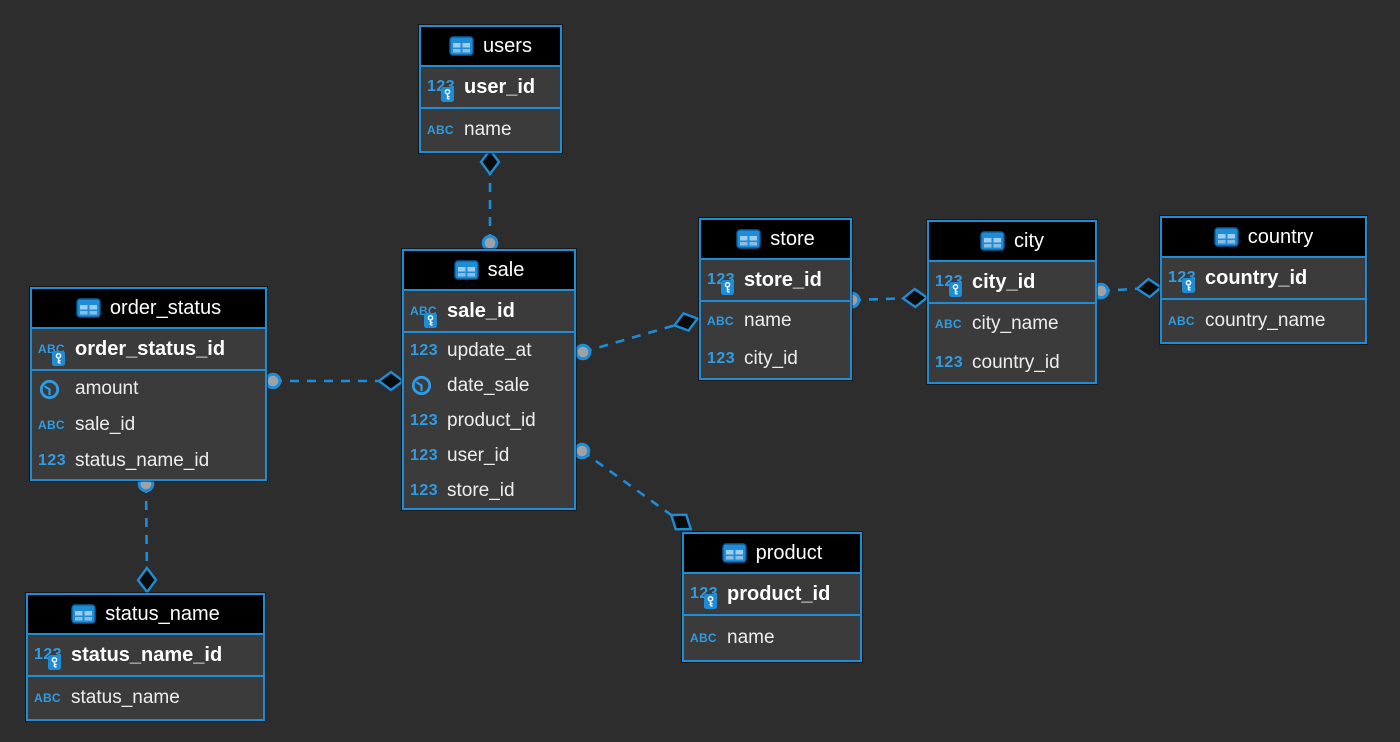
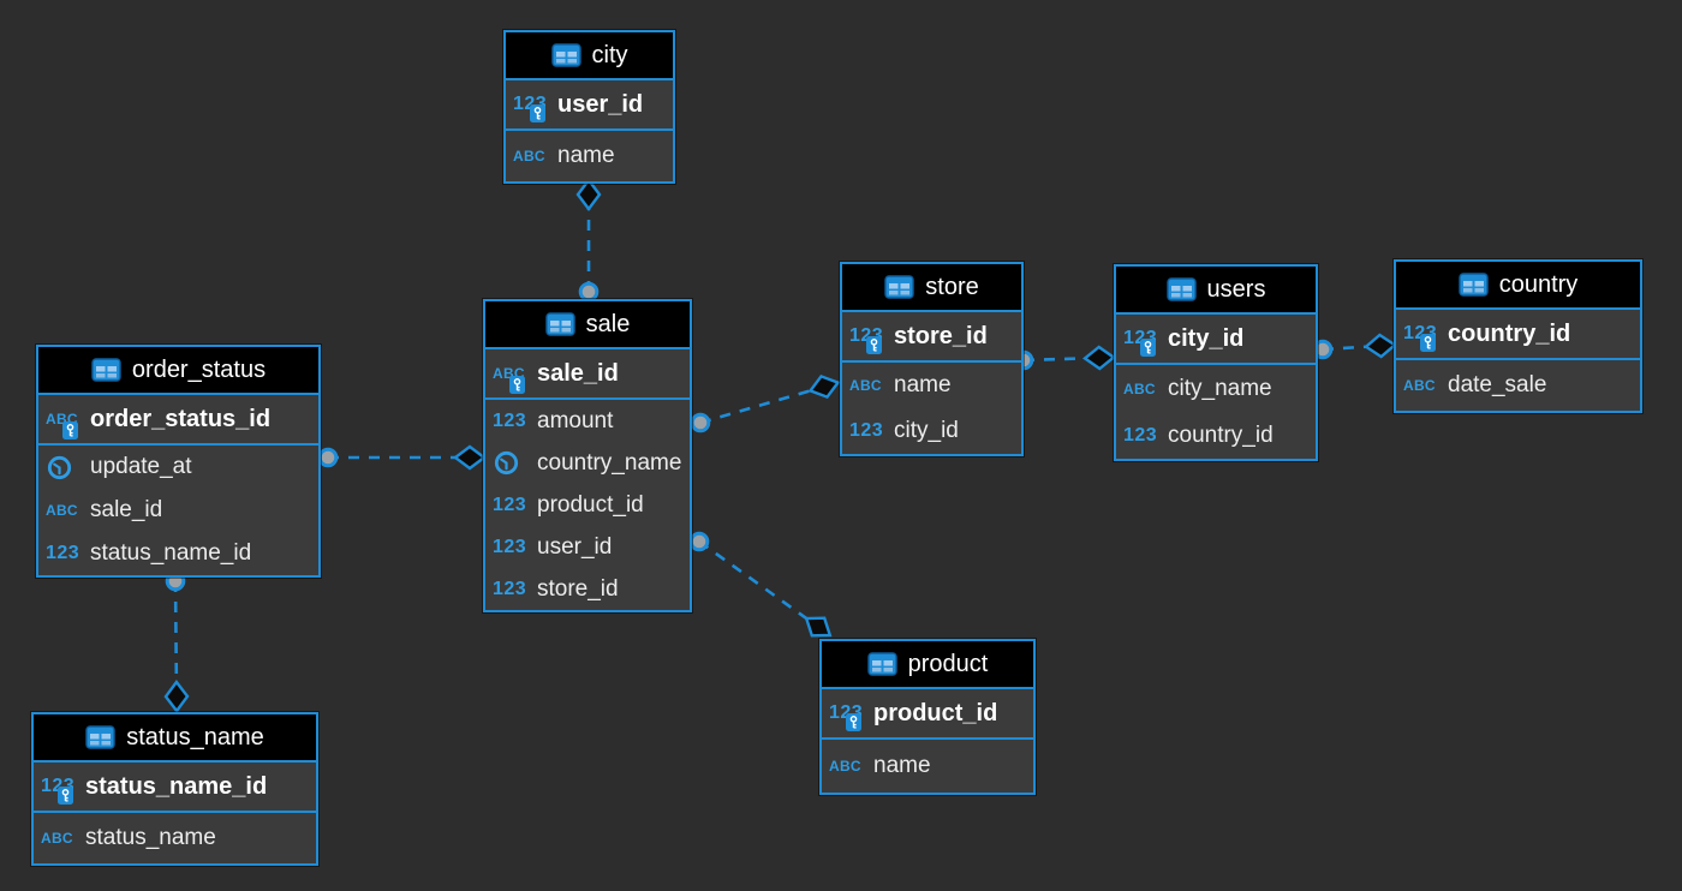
- users
+ city
  123
  user_id
  ABC
  name
  sale
  ABC
  sale_id
  123
- update_at
+ amount
- date_sale
+ country_name
  123
  product_id
  123
  user_id
  123
  store_id
  order_status
  ABC
  order_status_id
- amount
+ update_at
  ABC
  sale_id
  123
  status_name_id
  status_name
  123
  status_name_id
  ABC
  status_name
  store
  123
  store_id
  ABC
  name
  123
  city_id
- city
+ users
  123
  city_id
  ABC
  city_name
  123
  country_id
  country
  123
  country_id
  ABC
- country_name
+ date_sale
  product
  123
  product_id
  ABC
  name
